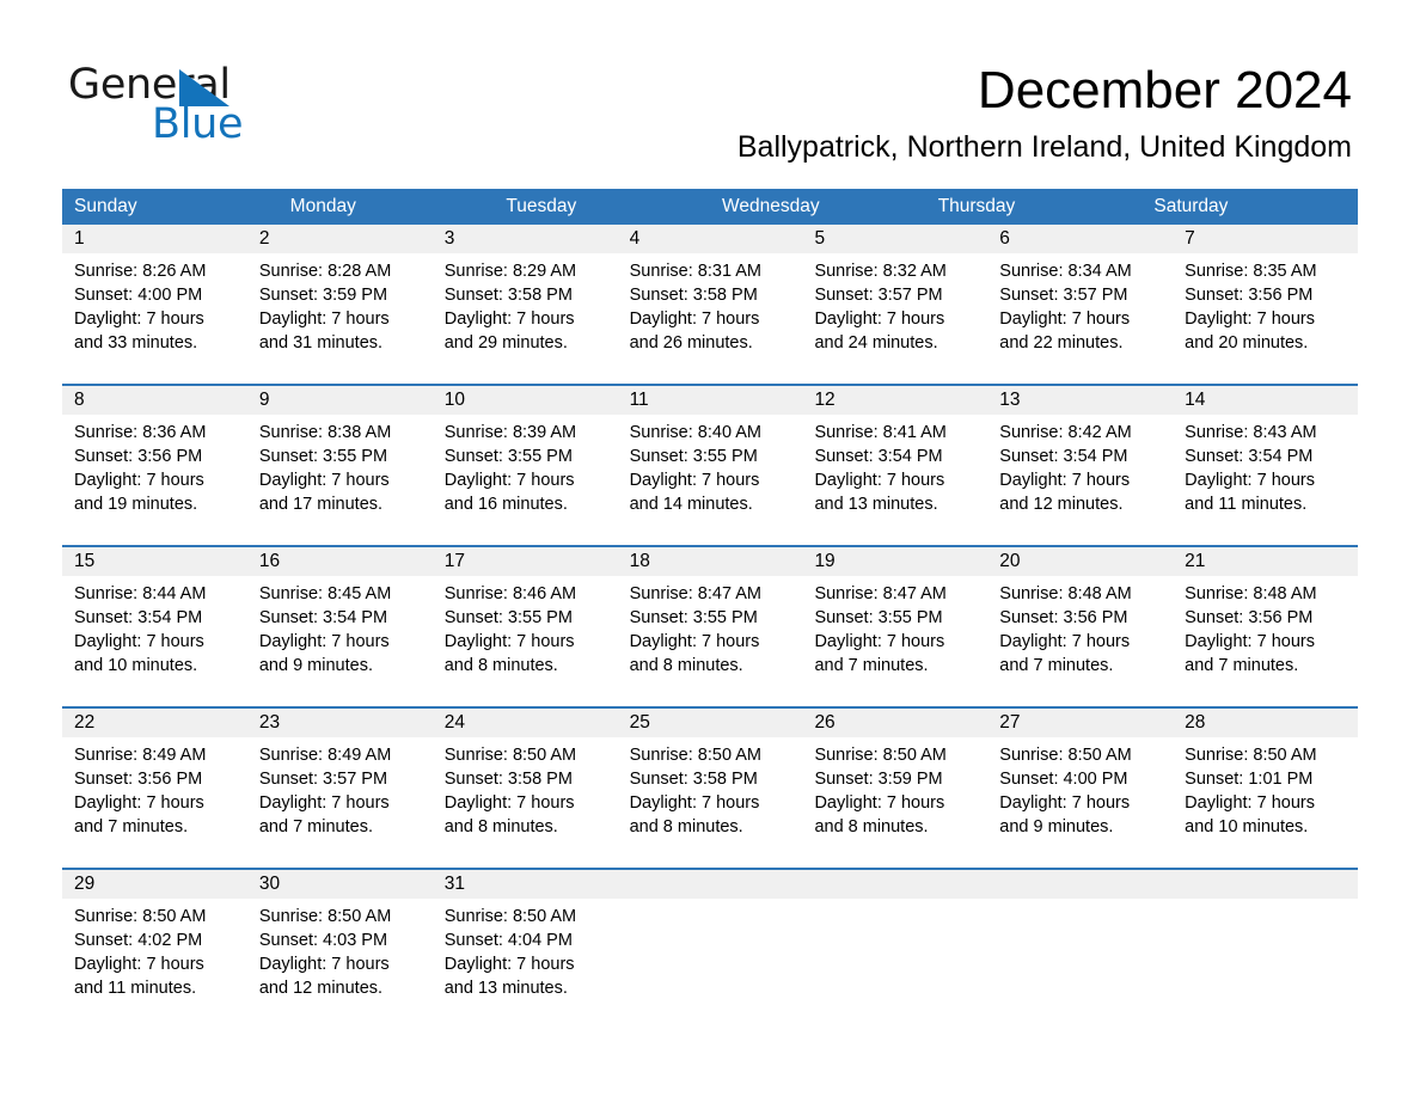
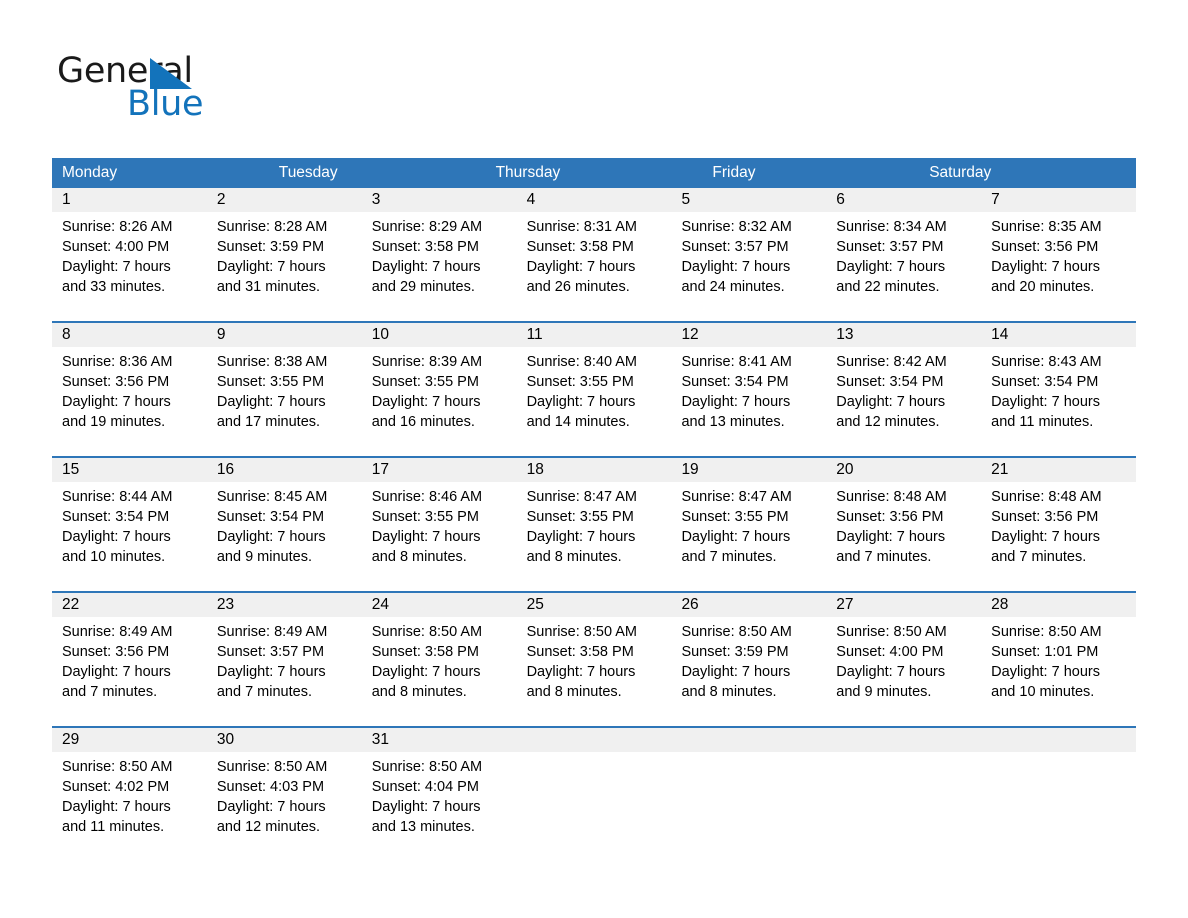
  General
  Blue
- December 2024
- Ballypatrick, Northern Ireland, United Kingdom
- Sunday
  Monday
  Tuesday
- Wednesday
  Thursday
+ Friday
  Saturday
  1
  Sunrise: 8:26 AM
  Sunset: 4:00 PM
  Daylight: 7 hours
  and 33 minutes.
  2
  Sunrise: 8:28 AM
  Sunset: 3:59 PM
  Daylight: 7 hours
  and 31 minutes.
  3
  Sunrise: 8:29 AM
  Sunset: 3:58 PM
  Daylight: 7 hours
  and 29 minutes.
  4
  Sunrise: 8:31 AM
  Sunset: 3:58 PM
  Daylight: 7 hours
  and 26 minutes.
  5
  Sunrise: 8:32 AM
  Sunset: 3:57 PM
  Daylight: 7 hours
  and 24 minutes.
  6
  Sunrise: 8:34 AM
  Sunset: 3:57 PM
  Daylight: 7 hours
  and 22 minutes.
  7
  Sunrise: 8:35 AM
  Sunset: 3:56 PM
  Daylight: 7 hours
  and 20 minutes.
  8
  Sunrise: 8:36 AM
  Sunset: 3:56 PM
  Daylight: 7 hours
  and 19 minutes.
  9
  Sunrise: 8:38 AM
  Sunset: 3:55 PM
  Daylight: 7 hours
  and 17 minutes.
  10
  Sunrise: 8:39 AM
  Sunset: 3:55 PM
  Daylight: 7 hours
  and 16 minutes.
  11
  Sunrise: 8:40 AM
  Sunset: 3:55 PM
  Daylight: 7 hours
  and 14 minutes.
  12
  Sunrise: 8:41 AM
  Sunset: 3:54 PM
  Daylight: 7 hours
  and 13 minutes.
  13
  Sunrise: 8:42 AM
  Sunset: 3:54 PM
  Daylight: 7 hours
  and 12 minutes.
  14
  Sunrise: 8:43 AM
  Sunset: 3:54 PM
  Daylight: 7 hours
  and 11 minutes.
  15
  Sunrise: 8:44 AM
  Sunset: 3:54 PM
  Daylight: 7 hours
  and 10 minutes.
  16
  Sunrise: 8:45 AM
  Sunset: 3:54 PM
  Daylight: 7 hours
  and 9 minutes.
  17
  Sunrise: 8:46 AM
  Sunset: 3:55 PM
  Daylight: 7 hours
  and 8 minutes.
  18
  Sunrise: 8:47 AM
  Sunset: 3:55 PM
  Daylight: 7 hours
  and 8 minutes.
  19
  Sunrise: 8:47 AM
  Sunset: 3:55 PM
  Daylight: 7 hours
  and 7 minutes.
  20
  Sunrise: 8:48 AM
  Sunset: 3:56 PM
  Daylight: 7 hours
  and 7 minutes.
  21
  Sunrise: 8:48 AM
  Sunset: 3:56 PM
  Daylight: 7 hours
  and 7 minutes.
  22
  Sunrise: 8:49 AM
  Sunset: 3:56 PM
  Daylight: 7 hours
  and 7 minutes.
  23
  Sunrise: 8:49 AM
  Sunset: 3:57 PM
  Daylight: 7 hours
  and 7 minutes.
  24
  Sunrise: 8:50 AM
  Sunset: 3:58 PM
  Daylight: 7 hours
  and 8 minutes.
  25
  Sunrise: 8:50 AM
  Sunset: 3:58 PM
  Daylight: 7 hours
  and 8 minutes.
  26
  Sunrise: 8:50 AM
  Sunset: 3:59 PM
  Daylight: 7 hours
  and 8 minutes.
  27
  Sunrise: 8:50 AM
  Sunset: 4:00 PM
  Daylight: 7 hours
  and 9 minutes.
  28
  Sunrise: 8:50 AM
  Sunset: 1:01 PM
  Daylight: 7 hours
  and 10 minutes.
  29
  Sunrise: 8:50 AM
  Sunset: 4:02 PM
  Daylight: 7 hours
  and 11 minutes.
  30
  Sunrise: 8:50 AM
  Sunset: 4:03 PM
  Daylight: 7 hours
  and 12 minutes.
  31
  Sunrise: 8:50 AM
  Sunset: 4:04 PM
  Daylight: 7 hours
  and 13 minutes.
